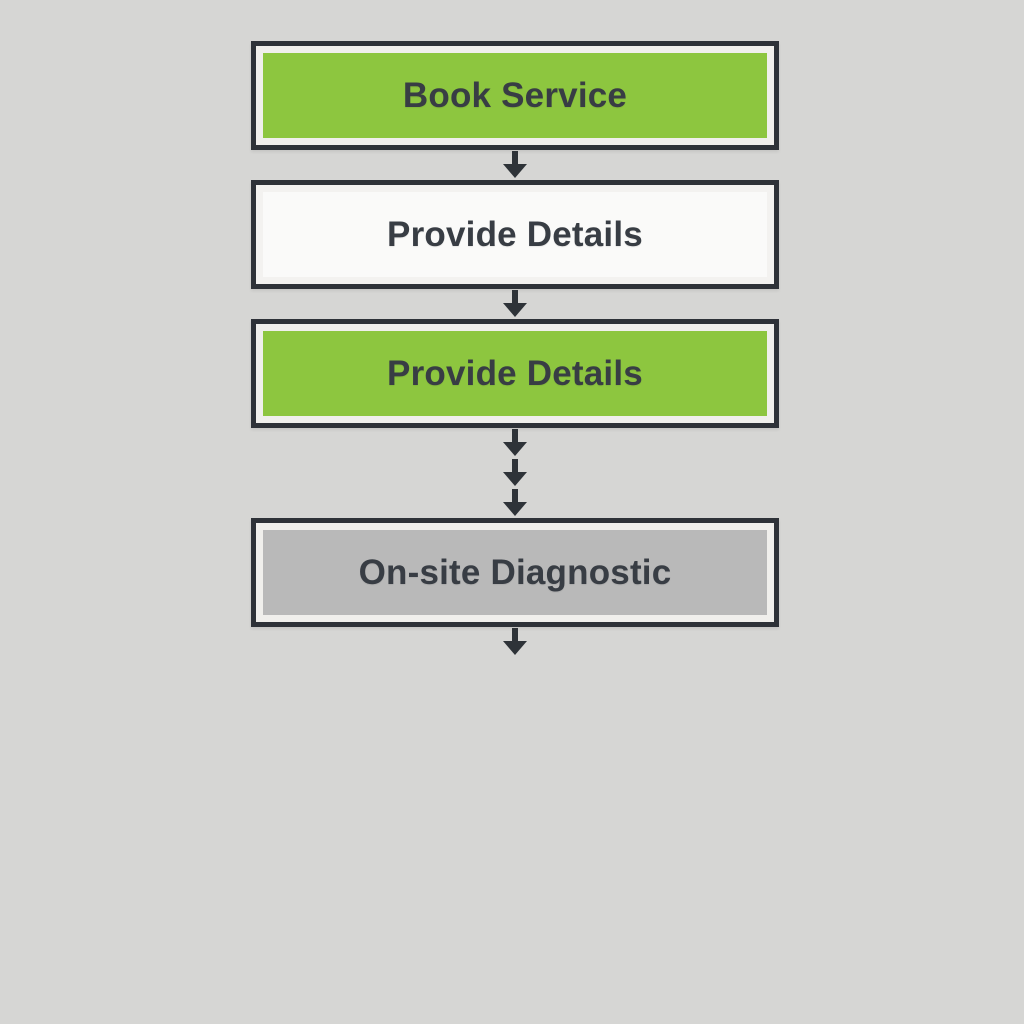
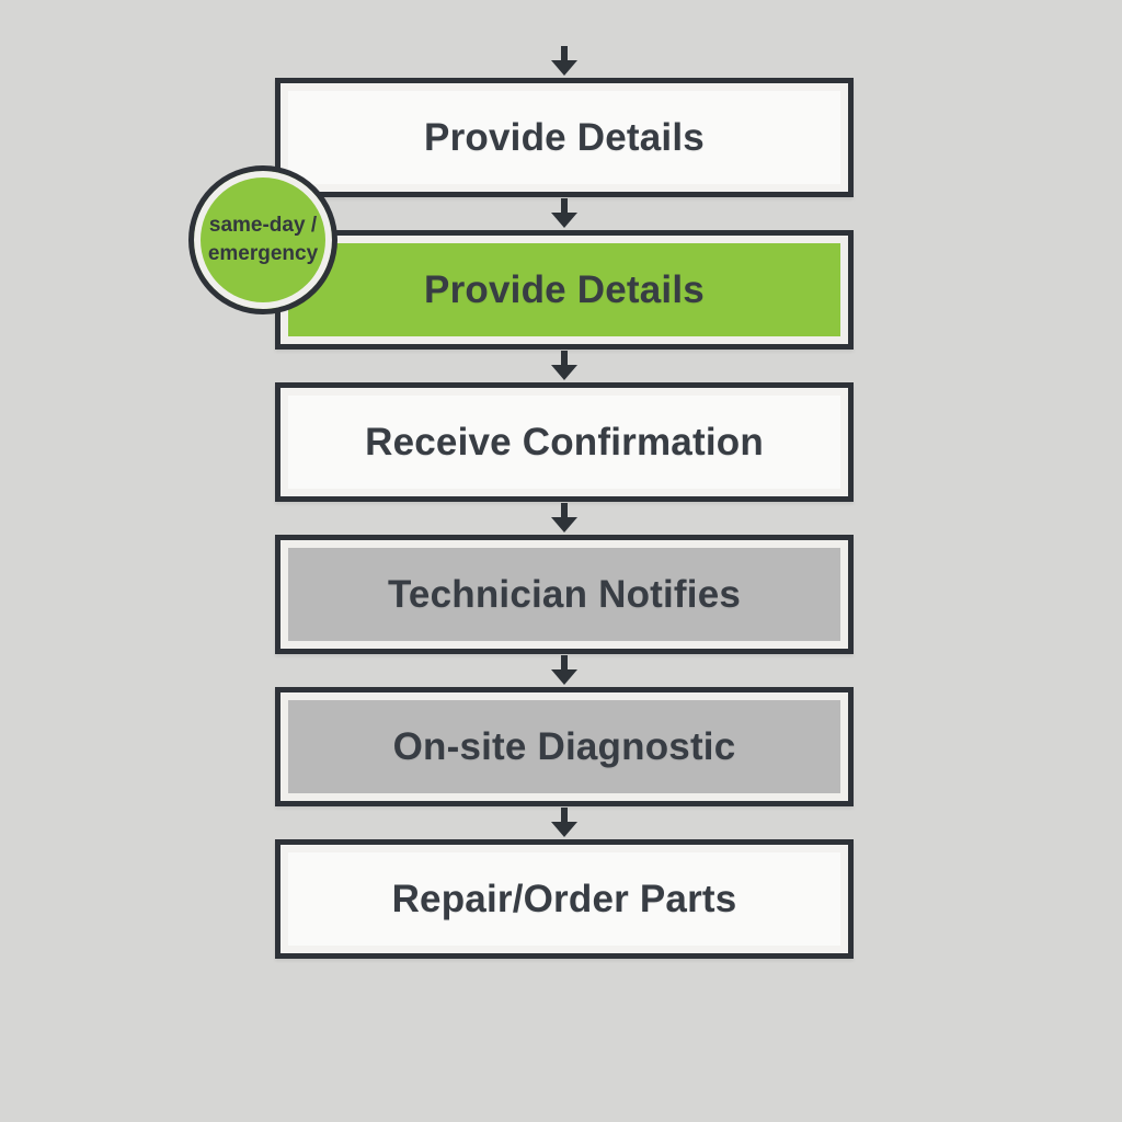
- Book Service
  Provide Details
  Provide Details
+ Receive Confirmation
+ Technician Notifies
  On-site Diagnostic
+ Repair/Order Parts
+ same-day /
+ emergency
